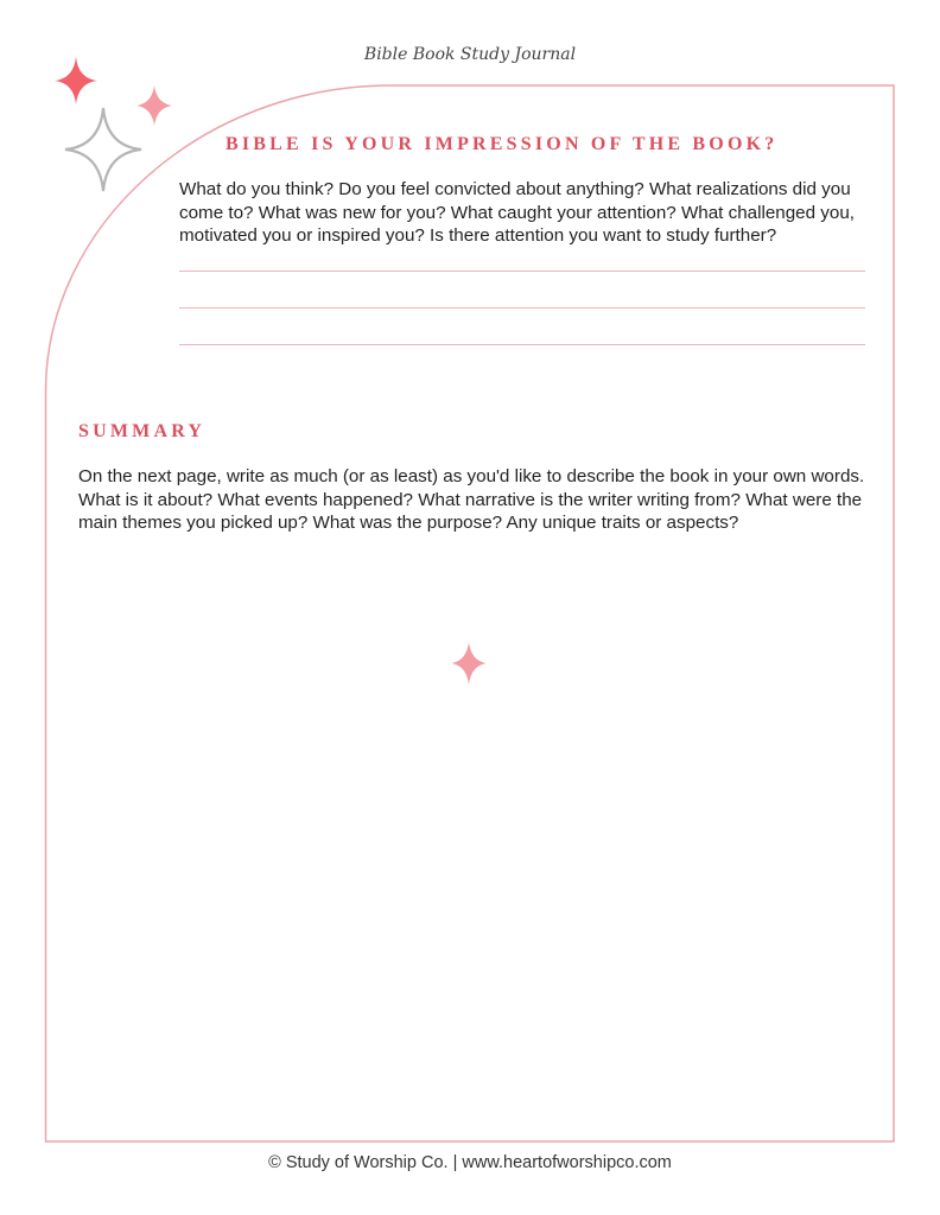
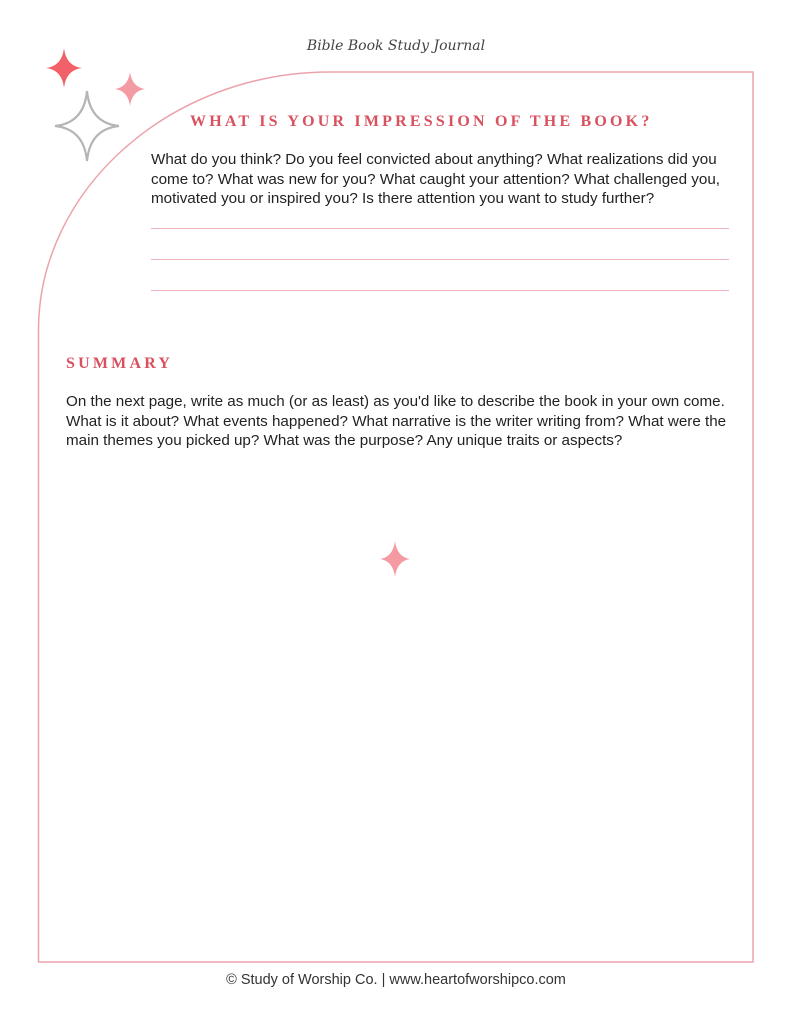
  Bible Book Study Journal
- BIBLE IS YOUR IMPRESSION OF THE BOOK?
+ WHAT IS YOUR IMPRESSION OF THE BOOK?
  What do you think? Do you feel convicted about anything? What realizations did you come to? What was new for you? What caught your attention? What challenged you, motivated you or inspired you? Is there attention you want to study further?
  SUMMARY
- On the next page, write as much (or as least) as you'd like to describe the book in your own words. What is it about? What events happened? What narrative is the writer writing from? What were the main themes you picked up? What was the purpose? Any unique traits or aspects?
+ On the next page, write as much (or as least) as you'd like to describe the book in your own come. What is it about? What events happened? What narrative is the writer writing from? What were the main themes you picked up? What was the purpose? Any unique traits or aspects?
  © Study of Worship Co. | www.heartofworshipco.com
